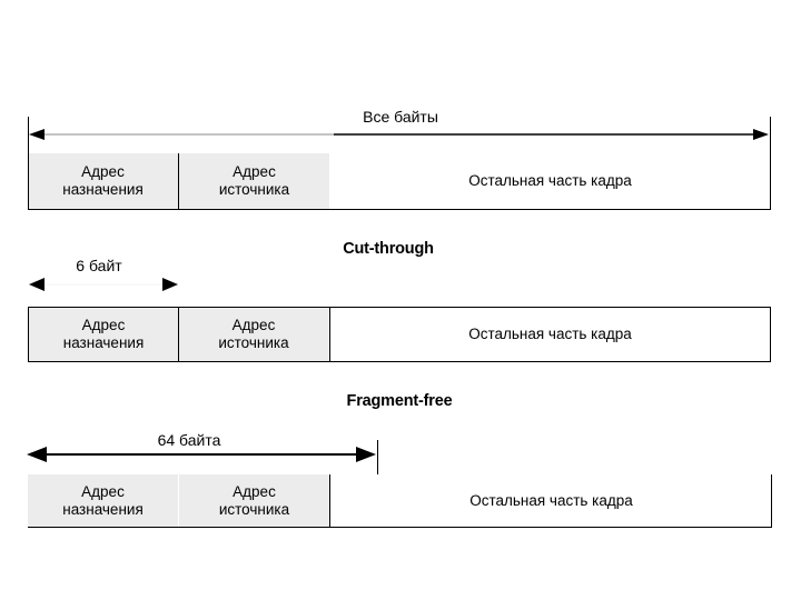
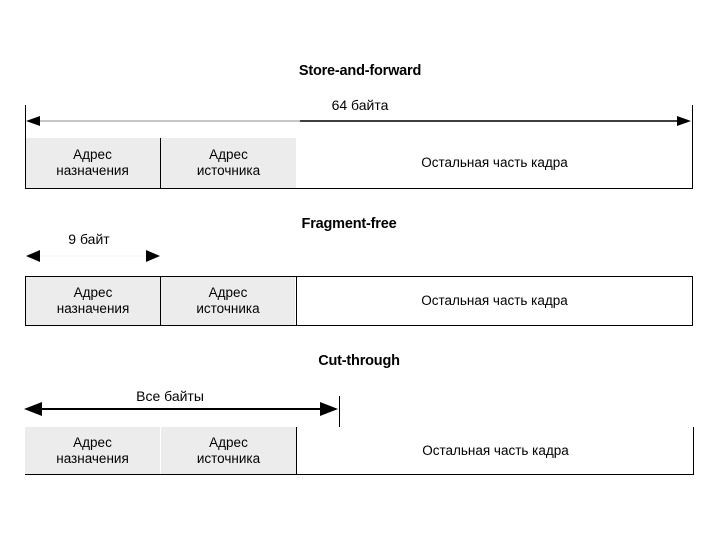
+ Store-and-forward
- Все байты
+ 64 байта
  Адрес
  назначения
  Адрес
  источника
  Остальная часть кадра
- Cut-through
+ Fragment-free
- 6 байт
+ 9 байт
  Адрес
  назначения
  Адрес
  источника
  Остальная часть кадра
- Fragment-free
+ Cut-through
- 64 байта
+ Все байты
  Адрес
  назначения
  Адрес
  источника
  Остальная часть кадра
